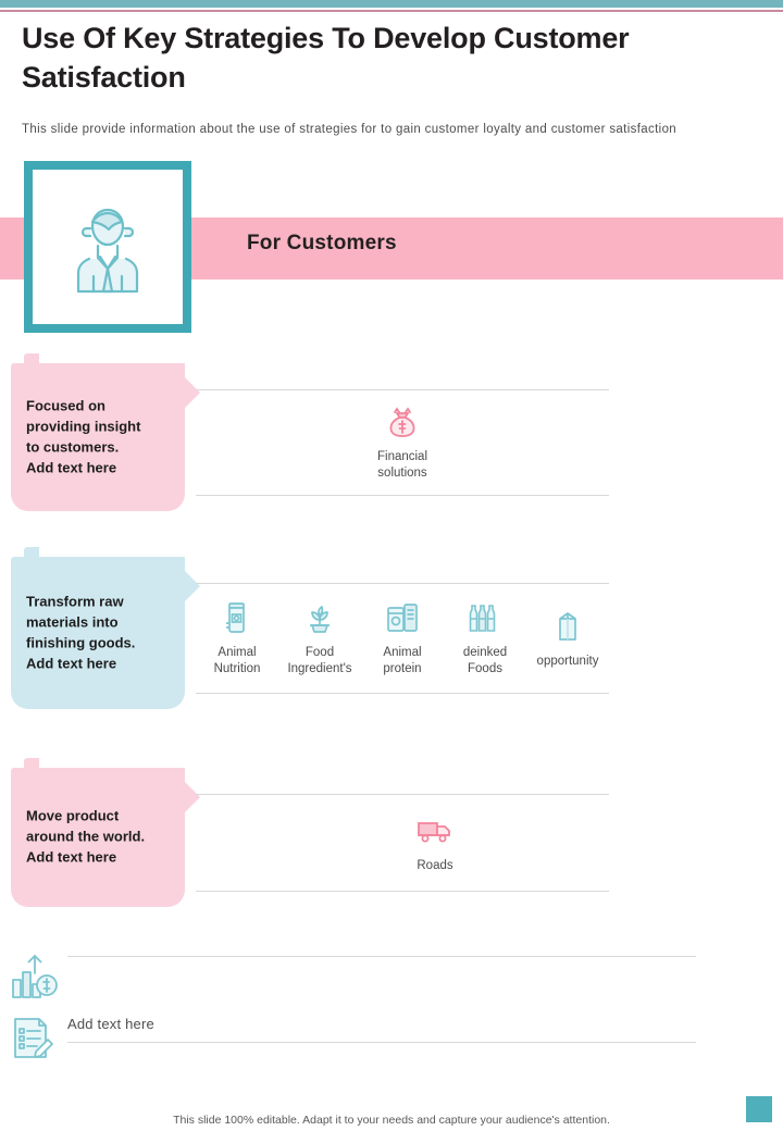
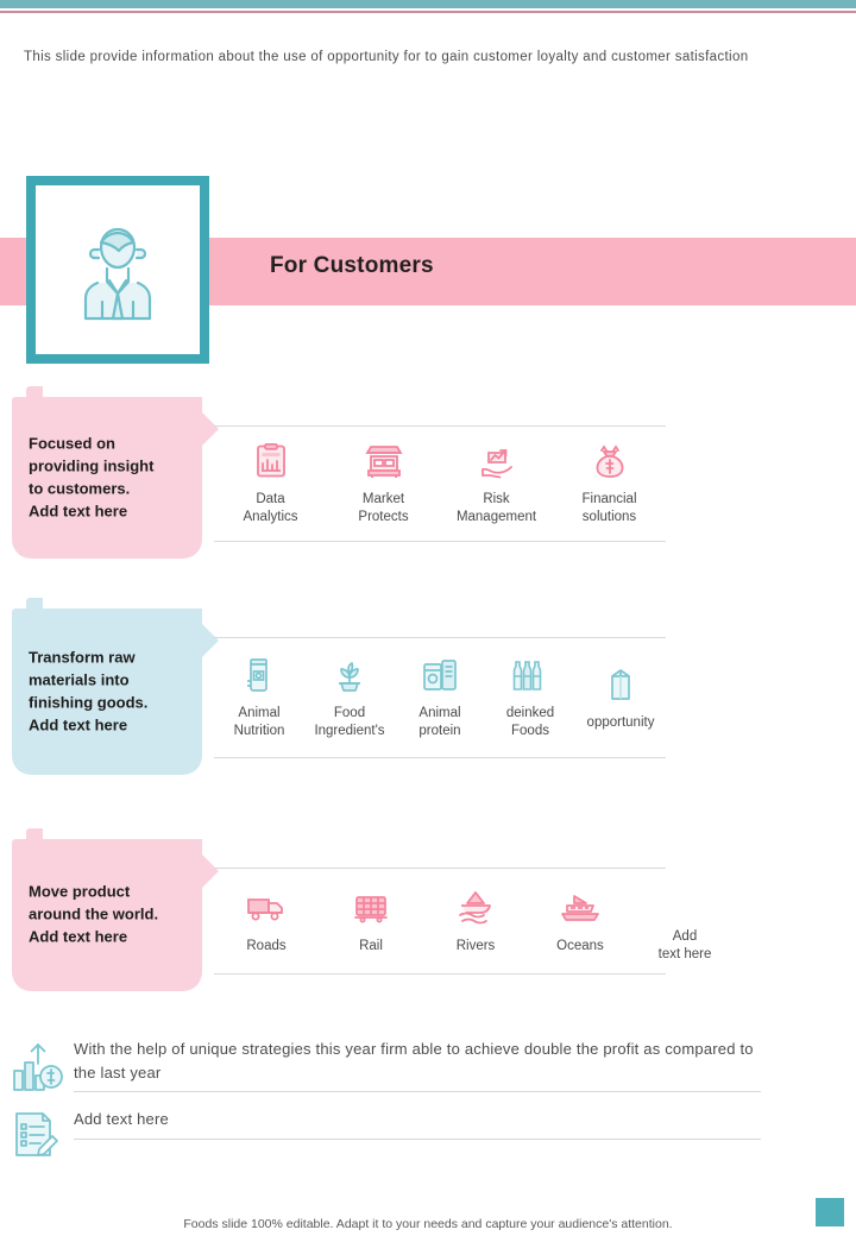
- Use Of Key Strategies To Develop Customer Satisfaction
- This slide provide information about the use of strategies for to gain customer loyalty and customer satisfaction
+ This slide provide information about the use of opportunity for to gain customer loyalty and customer satisfaction
  For Customers
  Focused on
  providing insight
  to customers.
  Add text here
+ Data
+ Analytics
+ Market
+ Protects
+ Risk
+ Management
  Financial
  solutions
  Transform raw
  materials into
  finishing goods.
  Add text here
  Animal
  Nutrition
  Food
  Ingredient's
  Animal
  protein
  deinked
  Foods
  opportunity
  Move product
  around the world.
  Add text here
  Roads
+ Rail
+ Rivers
+ Oceans
+ Add
+ text here
+ With the help of unique strategies this year firm able to achieve double the profit as compared to the last year
  Add text here
- This slide 100% editable. Adapt it to your needs and capture your audience's attention.
+ Foods slide 100% editable. Adapt it to your needs and capture your audience's attention.
